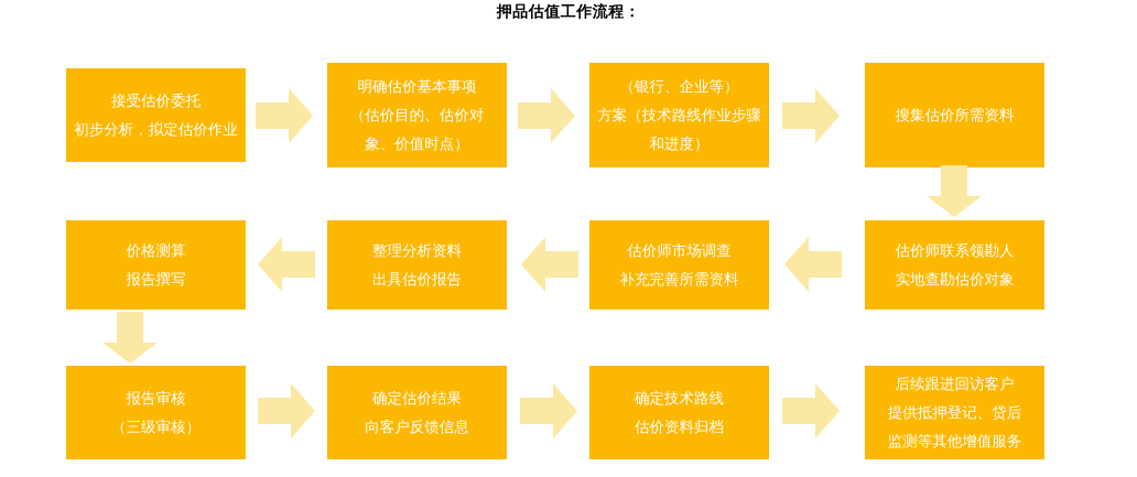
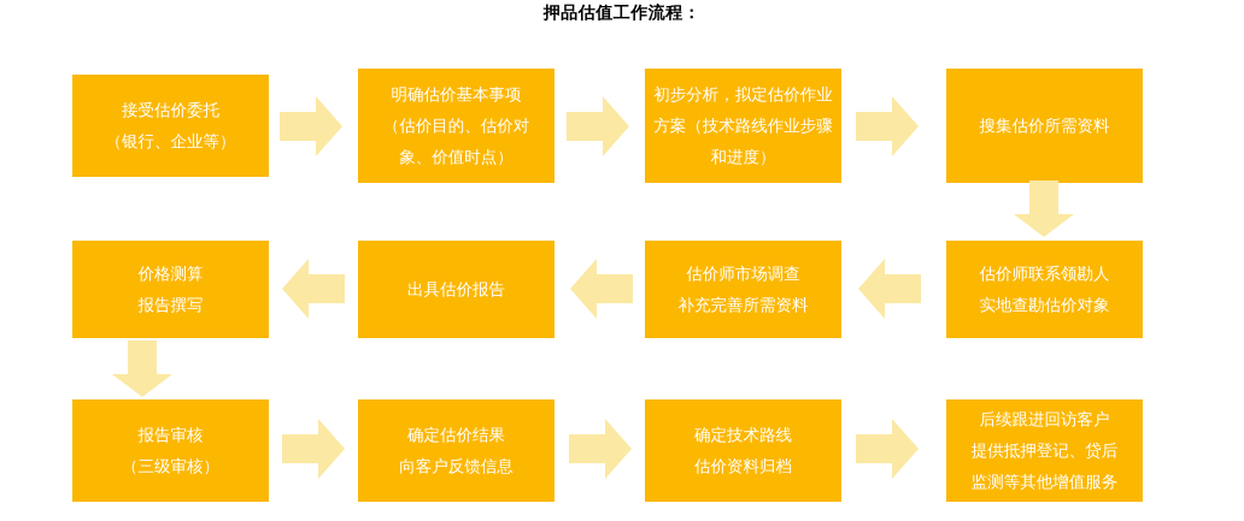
  押品估值工作流程：
  接受估价委托
- 初步分析，拟定估价作业
+ （银行、企业等）
  明确估价基本事项
  （估价目的、估价对
  象、价值时点）
- （银行、企业等）
+ 初步分析，拟定估价作业
  方案（技术路线作业步骤
  和进度）
  搜集估价所需资料
  估价师联系领勘人
  实地查勘估价对象
  估价师市场调查
  补充完善所需资料
- 整理分析资料
  出具估价报告
  价格测算
  报告撰写
  报告审核
  （三级审核）
  确定估价结果
  向客户反馈信息
  确定技术路线
  估价资料归档
  后续跟进回访客户
  提供抵押登记、贷后
  监测等其他增值服务
